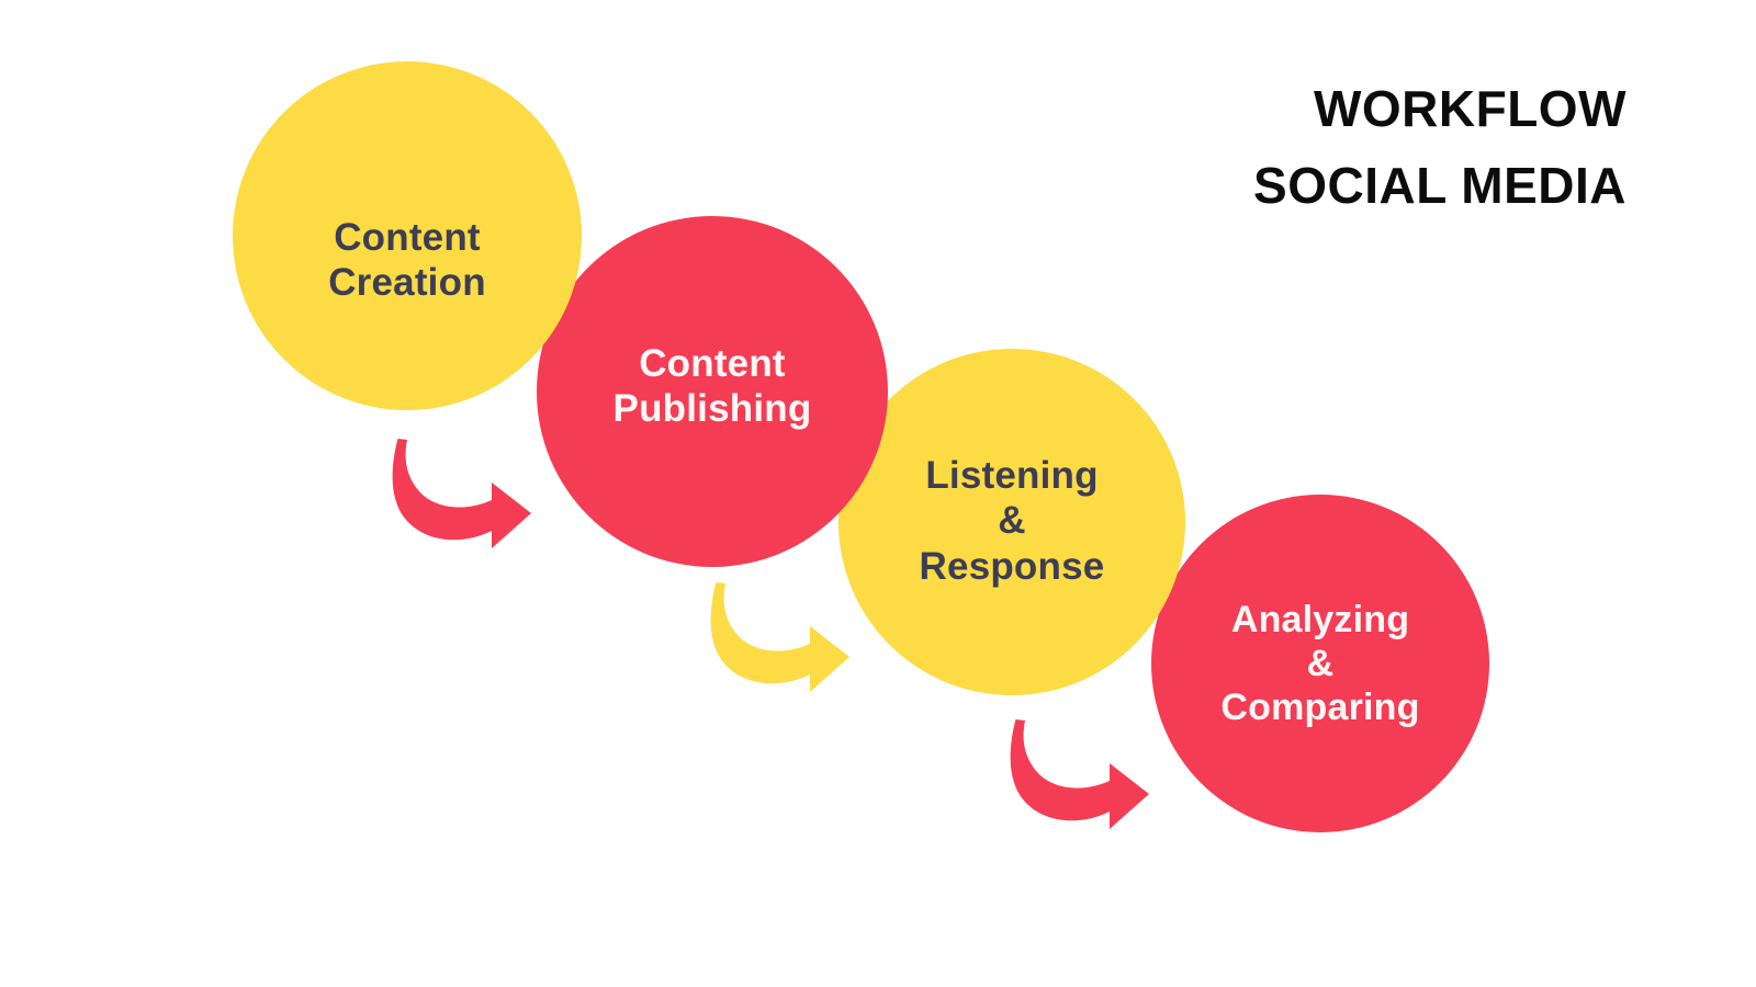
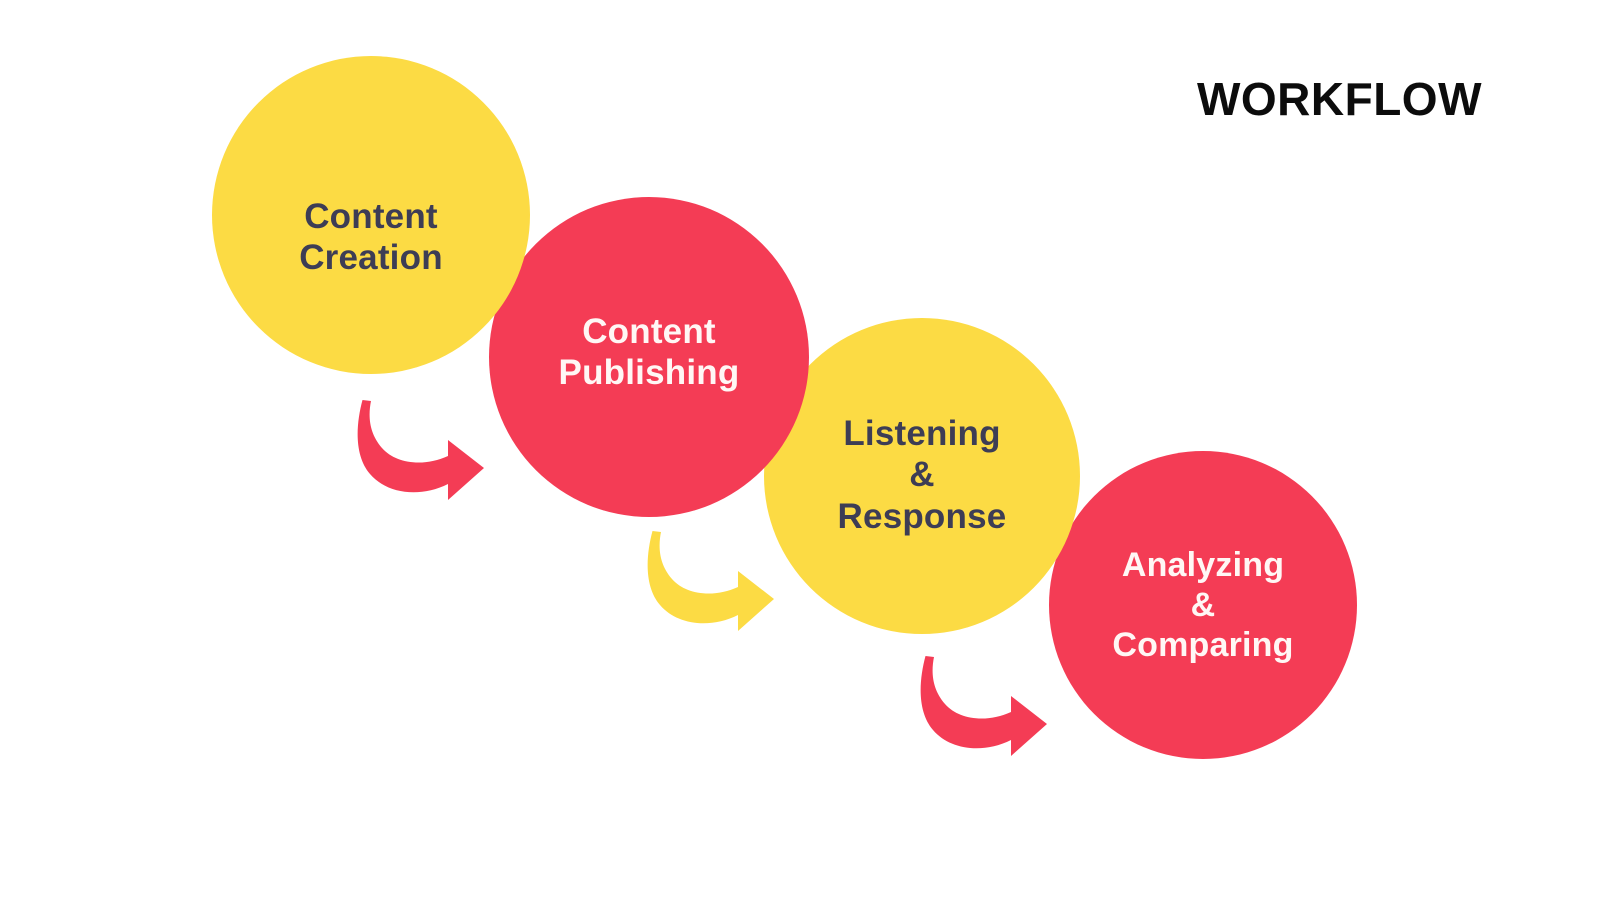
  WORKFLOW
- SOCIAL MEDIA
  Content
  Creation
  Content
  Publishing
  Listening
  &
  Response
  Analyzing
  &
  Comparing
